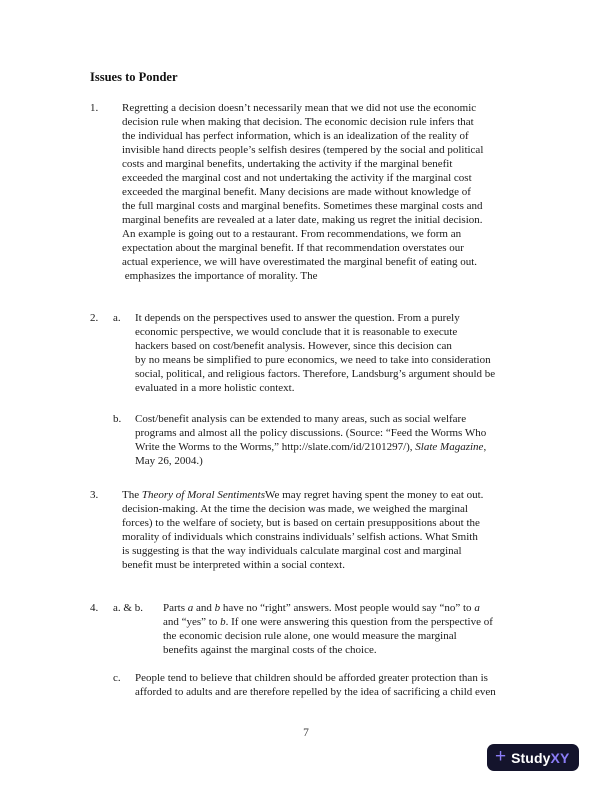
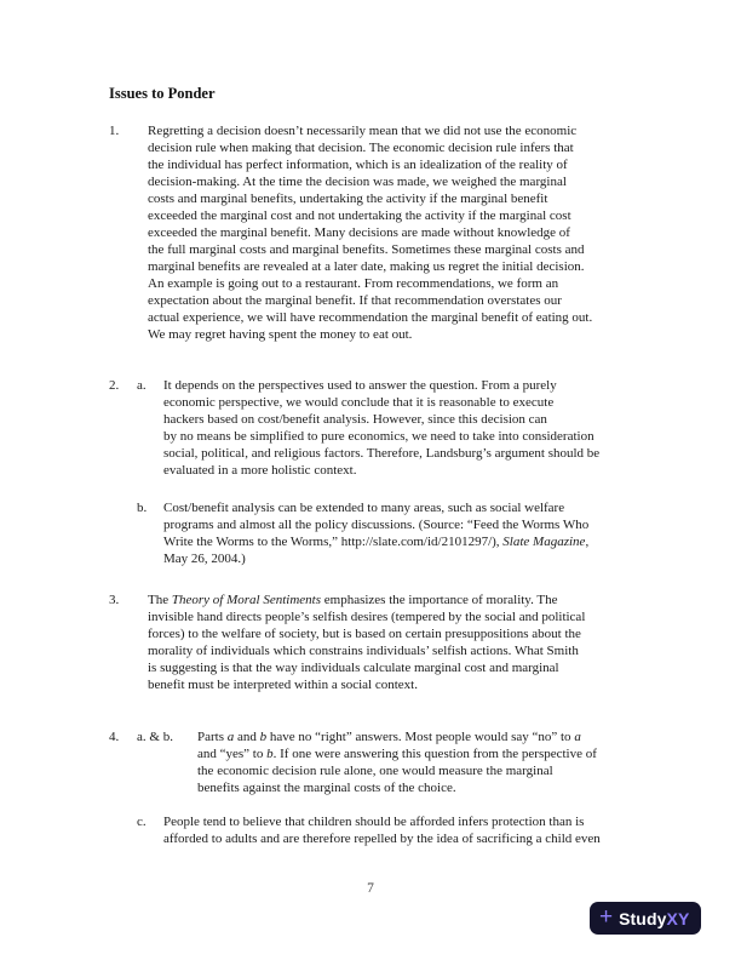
  Issues to Ponder
  1.
  Regretting a decision doesn’t necessarily mean that we did not use the economic
  decision rule when making that decision. The economic decision rule infers that
  the individual has perfect information, which is an idealization of the reality of
- invisible hand directs people’s selfish desires (tempered by the social and political
+ decision-making. At the time the decision was made, we weighed the marginal
  costs and marginal benefits, undertaking the activity if the marginal benefit
  exceeded the marginal cost and not undertaking the activity if the marginal cost
  exceeded the marginal benefit. Many decisions are made without knowledge of
  the full marginal costs and marginal benefits. Sometimes these marginal costs and
  marginal benefits are revealed at a later date, making us regret the initial decision.
  An example is going out to a restaurant. From recommendations, we form an
  expectation about the marginal benefit. If that recommendation overstates our
- actual experience, we will have overestimated the marginal benefit of eating out.
+ actual experience, we will have recommendation the marginal benefit of eating out.
- emphasizes the importance of morality. The
+ We may regret having spent the money to eat out.
  2.
  a.
  It depends on the perspectives used to answer the question. From a purely
  economic perspective, we would conclude that it is reasonable to execute
  hackers based on cost/benefit analysis. However, since this decision can
  by no means be simplified to pure economics, we need to take into consideration
  social, political, and religious factors. Therefore, Landsburg’s argument should be
  evaluated in a more holistic context.
  b.
  Cost/benefit analysis can be extended to many areas, such as social welfare
  programs and almost all the policy discussions. (Source: “Feed the Worms Who
  Write the Worms to the Worms,” http://slate.com/id/2101297/), Slate Magazine,
  May 26, 2004.)
  3.
- The Theory of Moral SentimentsWe may regret having spent the money to eat out.
+ The Theory of Moral Sentiments emphasizes the importance of morality. The
- decision-making. At the time the decision was made, we weighed the marginal
+ invisible hand directs people’s selfish desires (tempered by the social and political
  forces) to the welfare of society, but is based on certain presuppositions about the
  morality of individuals which constrains individuals’ selfish actions. What Smith
  is suggesting is that the way individuals calculate marginal cost and marginal
  benefit must be interpreted within a social context.
  4.
  a. & b.
  Parts a and b have no “right” answers. Most people would say “no” to a
  and “yes” to b. If one were answering this question from the perspective of
  the economic decision rule alone, one would measure the marginal
  benefits against the marginal costs of the choice.
  c.
- People tend to believe that children should be afforded greater protection than is
+ People tend to believe that children should be afforded infers protection than is
  afforded to adults and are therefore repelled by the idea of sacrificing a child even
  7
  +
  Study
  XY
